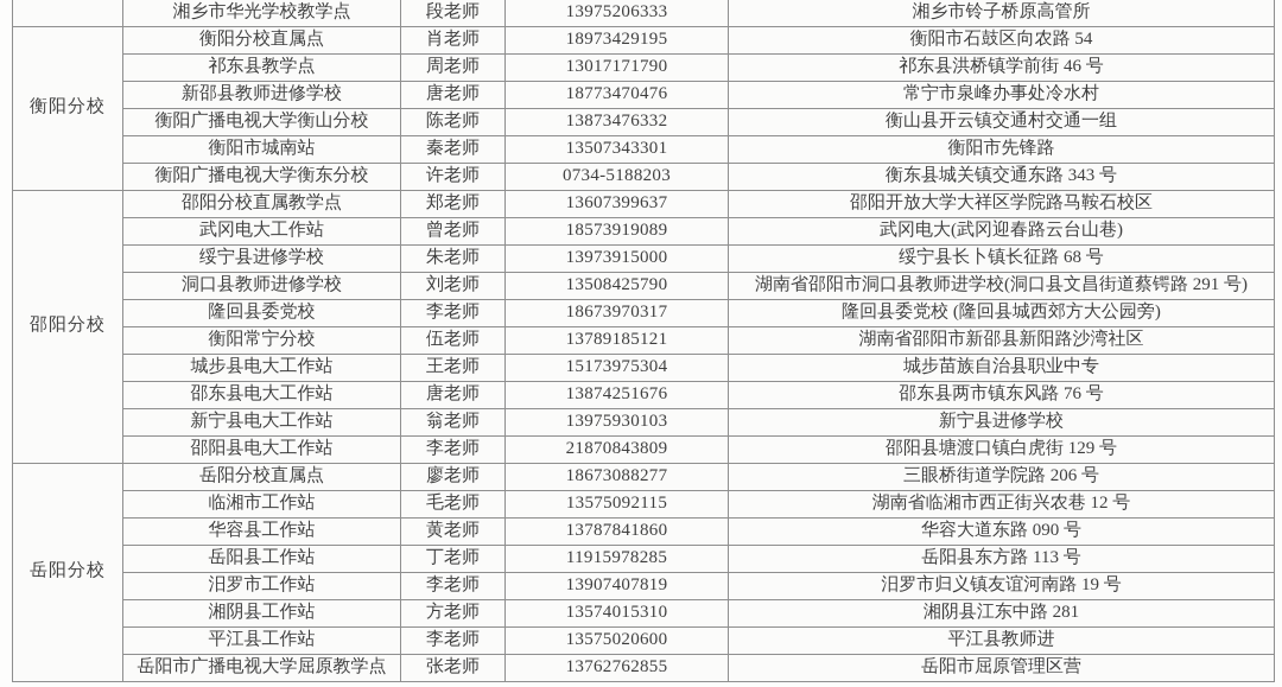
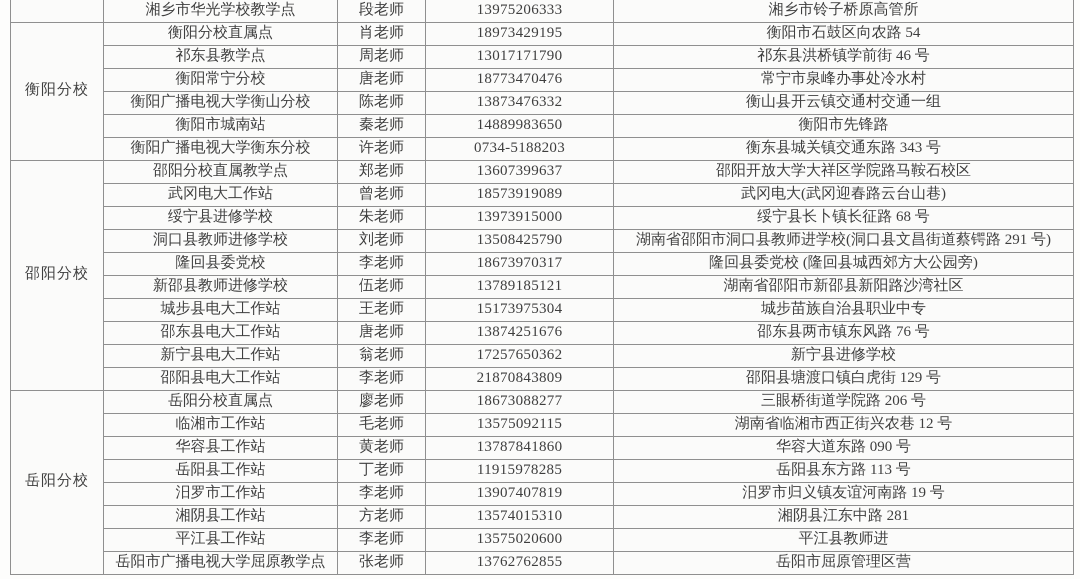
  	湘乡市华光学校教学点	段老师	13975206333	湘乡市铃子桥原高管所
  衡阳分校	衡阳分校直属点	肖老师	18973429195	衡阳市石鼓区向农路 54
  祁东县教学点	周老师	13017171790	祁东县洪桥镇学前街 46 号
- 新邵县教师进修学校	唐老师	18773470476	常宁市泉峰办事处冷水村
+ 衡阳常宁分校	唐老师	18773470476	常宁市泉峰办事处冷水村
  衡阳广播电视大学衡山分校	陈老师	13873476332	衡山县开云镇交通村交通一组
- 衡阳市城南站	秦老师	13507343301	衡阳市先锋路
+ 衡阳市城南站	秦老师	14889983650	衡阳市先锋路
  衡阳广播电视大学衡东分校	许老师	0734-5188203	衡东县城关镇交通东路 343 号
  邵阳分校	邵阳分校直属教学点	郑老师	13607399637	邵阳开放大学大祥区学院路马鞍石校区
  武冈电大工作站	曾老师	18573919089	武冈电大(武冈迎春路云台山巷)
  绥宁县进修学校	朱老师	13973915000	绥宁县长卜镇长征路 68 号
  洞口县教师进修学校	刘老师	13508425790	湖南省邵阳市洞口县教师进学校(洞口县文昌街道蔡锷路 291 号)
  隆回县委党校	李老师	18673970317	隆回县委党校 (隆回县城西郊方大公园旁)
- 衡阳常宁分校	伍老师	13789185121	湖南省邵阳市新邵县新阳路沙湾社区
+ 新邵县教师进修学校	伍老师	13789185121	湖南省邵阳市新邵县新阳路沙湾社区
  城步县电大工作站	王老师	15173975304	城步苗族自治县职业中专
  邵东县电大工作站	唐老师	13874251676	邵东县两市镇东风路 76 号
- 新宁县电大工作站	翁老师	13975930103	新宁县进修学校
+ 新宁县电大工作站	翁老师	17257650362	新宁县进修学校
  邵阳县电大工作站	李老师	21870843809	邵阳县塘渡口镇白虎街 129 号
  岳阳分校	岳阳分校直属点	廖老师	18673088277	三眼桥街道学院路 206 号
  临湘市工作站	毛老师	13575092115	湖南省临湘市西正街兴农巷 12 号
  华容县工作站	黄老师	13787841860	华容大道东路 090 号
  岳阳县工作站	丁老师	11915978285	岳阳县东方路 113 号
  汨罗市工作站	李老师	13907407819	汨罗市归义镇友谊河南路 19 号
  湘阴县工作站	方老师	13574015310	湘阴县江东中路 281
  平江县工作站	李老师	13575020600	平江县教师进
  岳阳市广播电视大学屈原教学点	张老师	13762762855	岳阳市屈原管理区营
